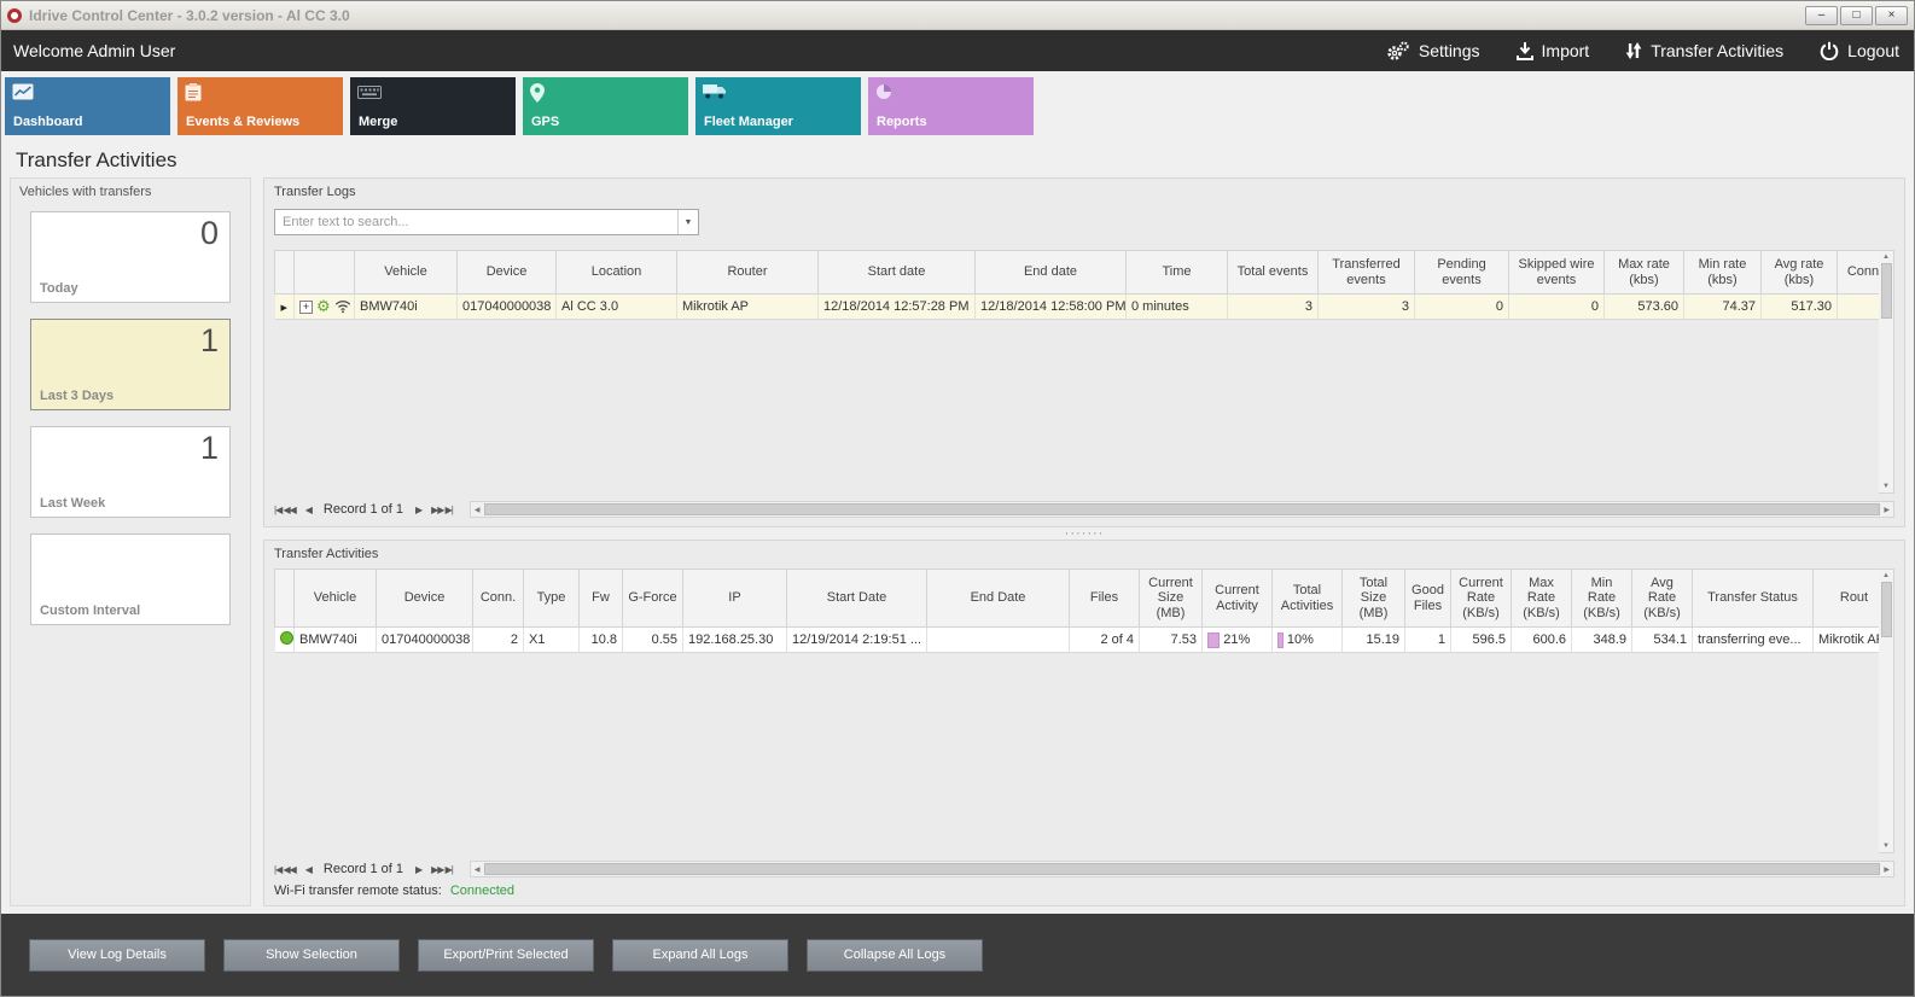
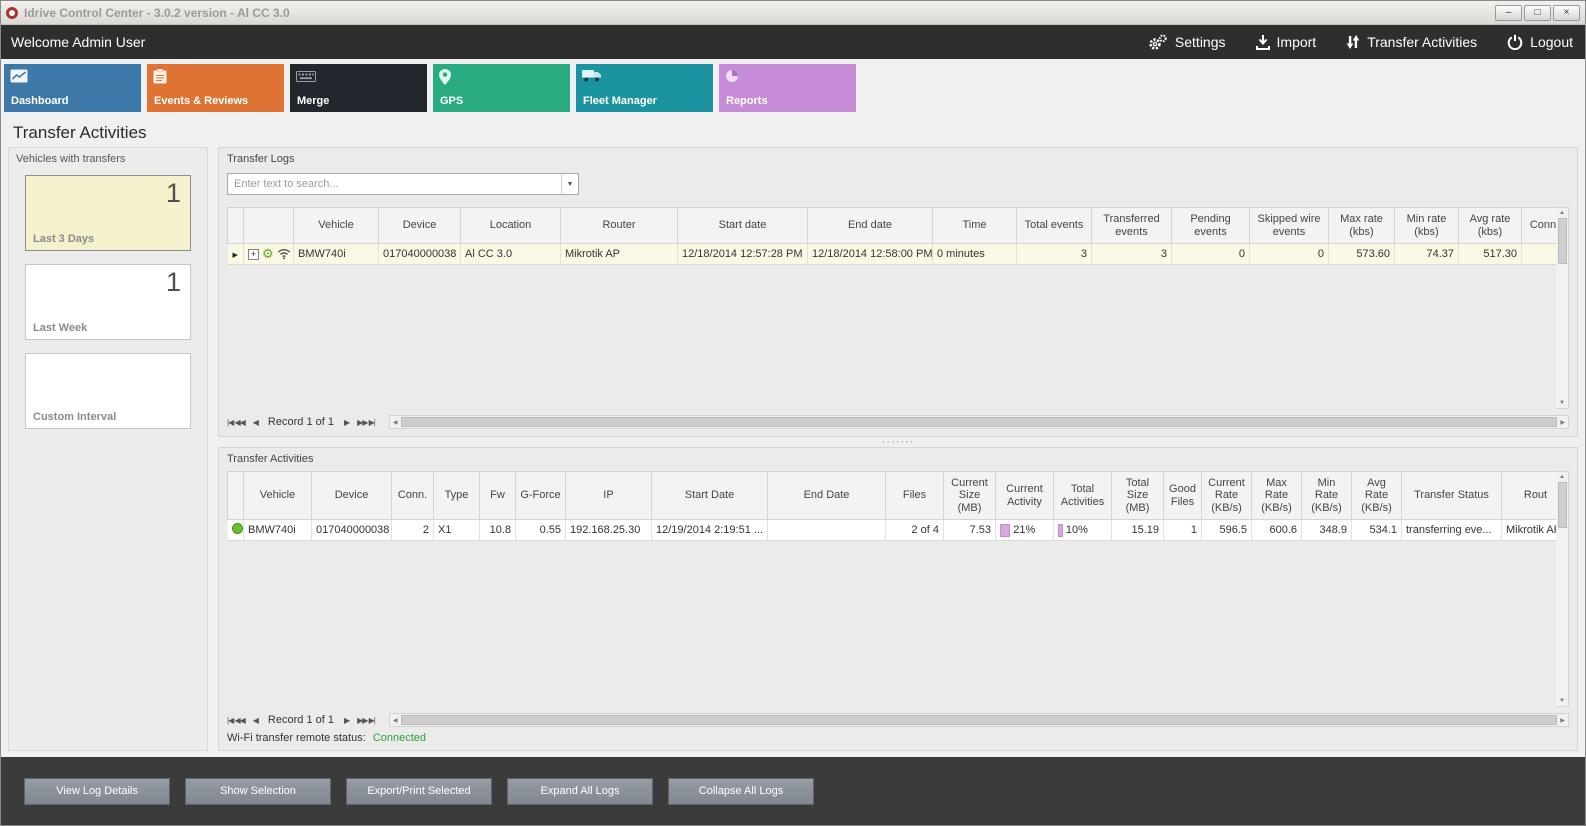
  Idrive Control Center - 3.0.2 version - Al CC 3.0
  –
  □
  ×
  Welcome Admin User
  Settings
  Import
  Transfer Activities
  Logout
  Dashboard
  Events & Reviews
  Merge
  GPS
  Fleet Manager
  Reports
  Transfer Activities
  Vehicles with transfers
- 0
- Today
  1
  Last 3 Days
  1
  Last Week
  Custom Interval
  Transfer Logs
  Enter text to search...
  		Vehicle	Device	Location	Router	Start date	End date	Time	Total events	Transferred events	Pending events	Skipped wire events	Max rate (kbs)	Min rate (kbs)	Avg rate (kbs)	Conn
  	+ ⚙	BMW740i	017040000038	Al CC 3.0	Mikrotik AP	12/18/2014 12:57:28 PM	12/18/2014 12:58:00 PM	0 minutes	3	3	0	0	573.60	74.37	517.30
  |◀ ◀◀
  ◀
  Record 1 of 1
  ▶
  ▶▶ ▶|
  Transfer Activities
  	Vehicle	Device	Conn.	Type	Fw	G-Force	IP	Start Date	End Date	Files	Current Size (MB)	Current Activity	Total Activities	Total Size (MB)	Good Files	Current Rate (KB/s)	Max Rate (KB/s)	Min Rate (KB/s)	Avg Rate (KB/s)	Transfer Status	Rout
  	BMW740i	017040000038	2	X1	10.8	0.55	192.168.25.30	12/19/2014 2:19:51 ...		2 of 4	7.53	21%	10%	15.19	1	596.5	600.6	348.9	534.1	transferring eve...	Mikrotik A
  |◀ ◀◀
  ◀
  Record 1 of 1
  ▶
  ▶▶ ▶|
  Wi-Fi transfer remote status: Connected
  View Log Details
  Show Selection
  Export/Print Selected
  Expand All Logs
  Collapse All Logs
